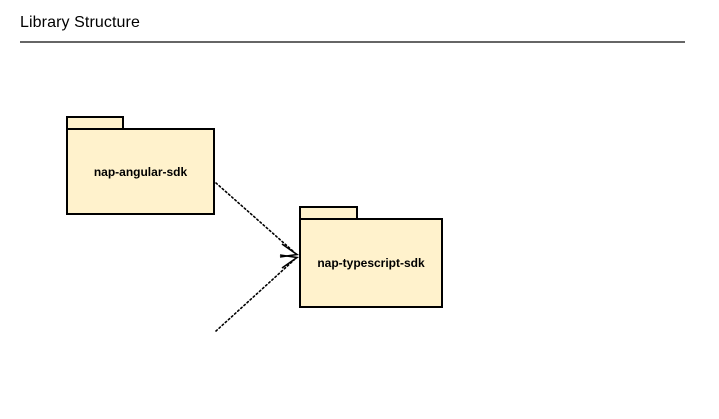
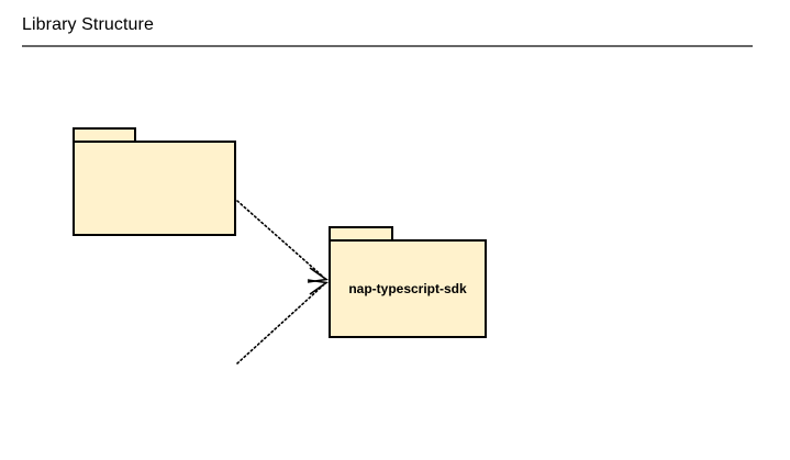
  Library Structure
- nap-angular-sdk
  nap-typescript-sdk
